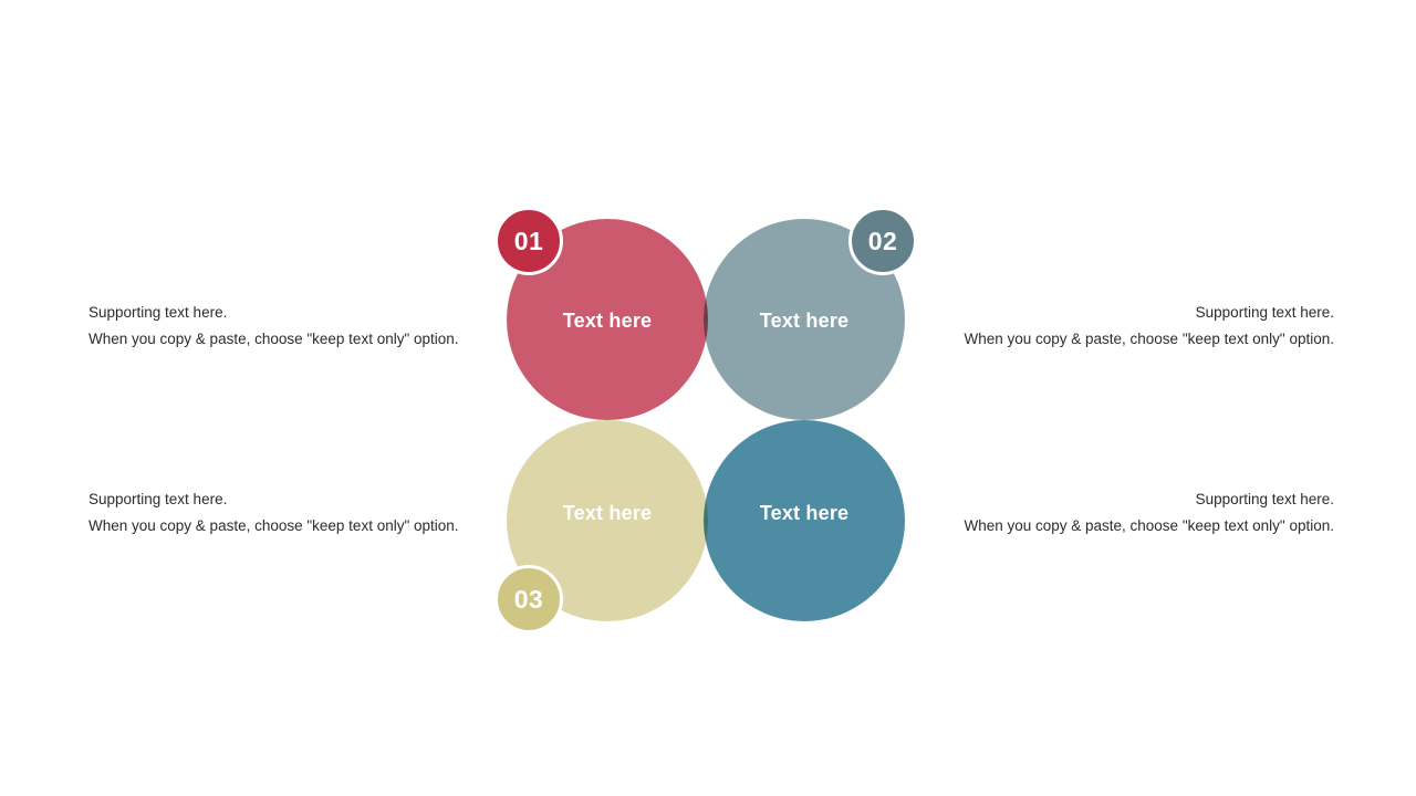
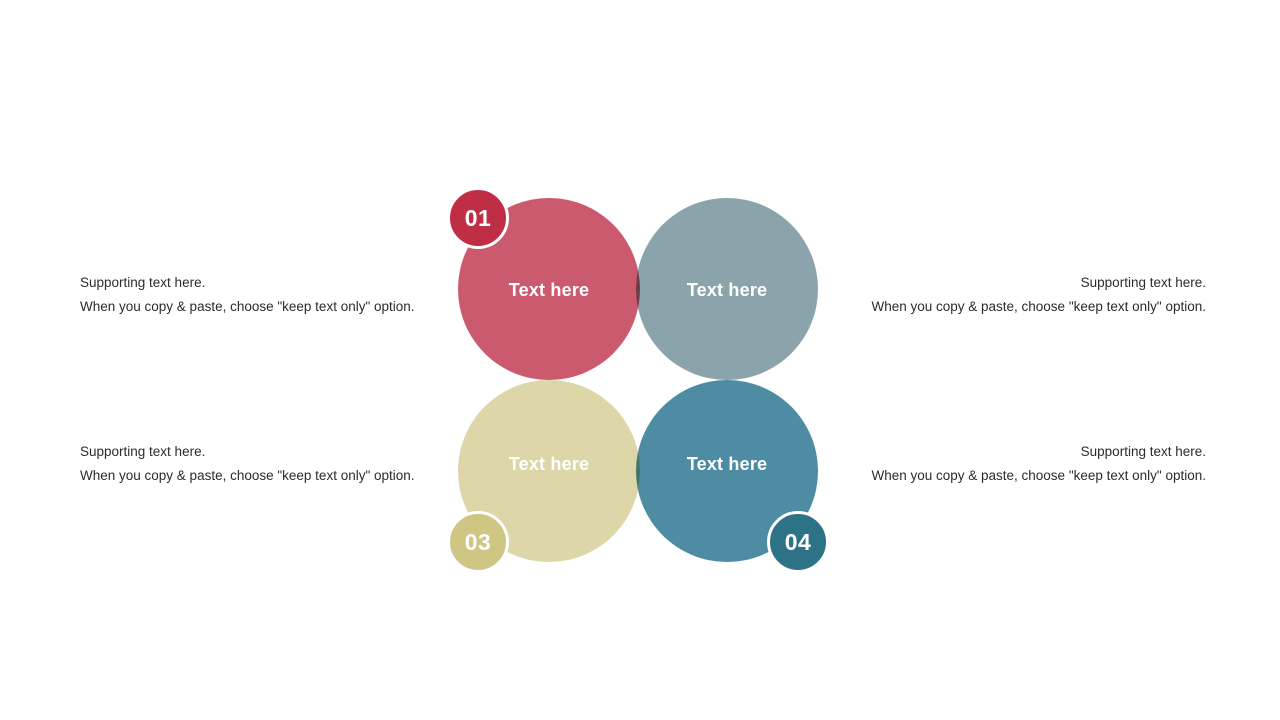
  Supporting text here.
  When you copy & paste, choose "keep text only" option.
  Supporting text here.
  When you copy & paste, choose "keep text only" option.
  Supporting text here.
  When you copy & paste, choose "keep text only" option.
  Supporting text here.
  When you copy & paste, choose "keep text only" option.
  Text here
  Text here
  Text here
  Text here
  01
- 02
  03
+ 04
